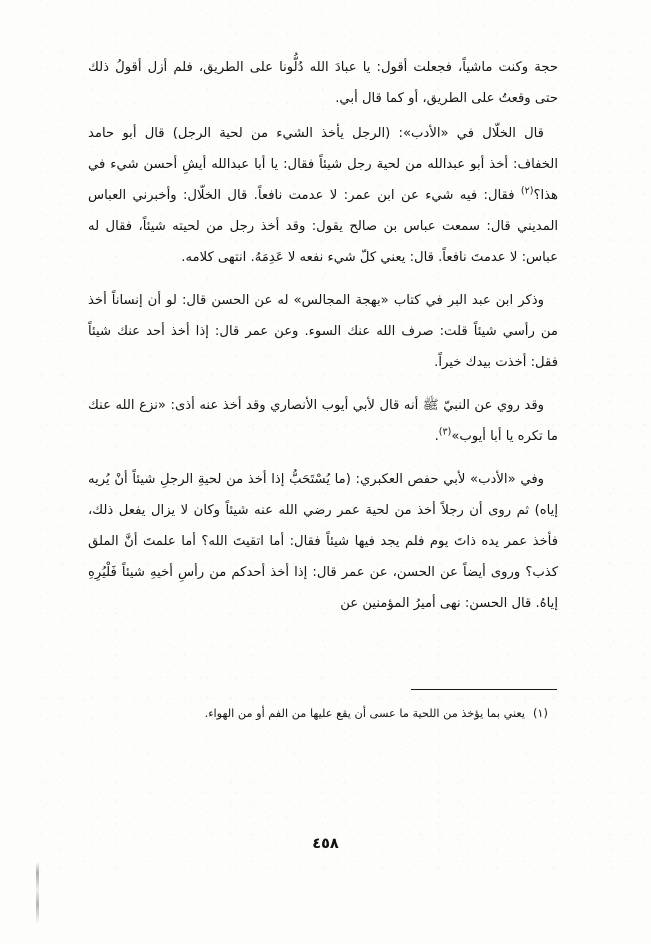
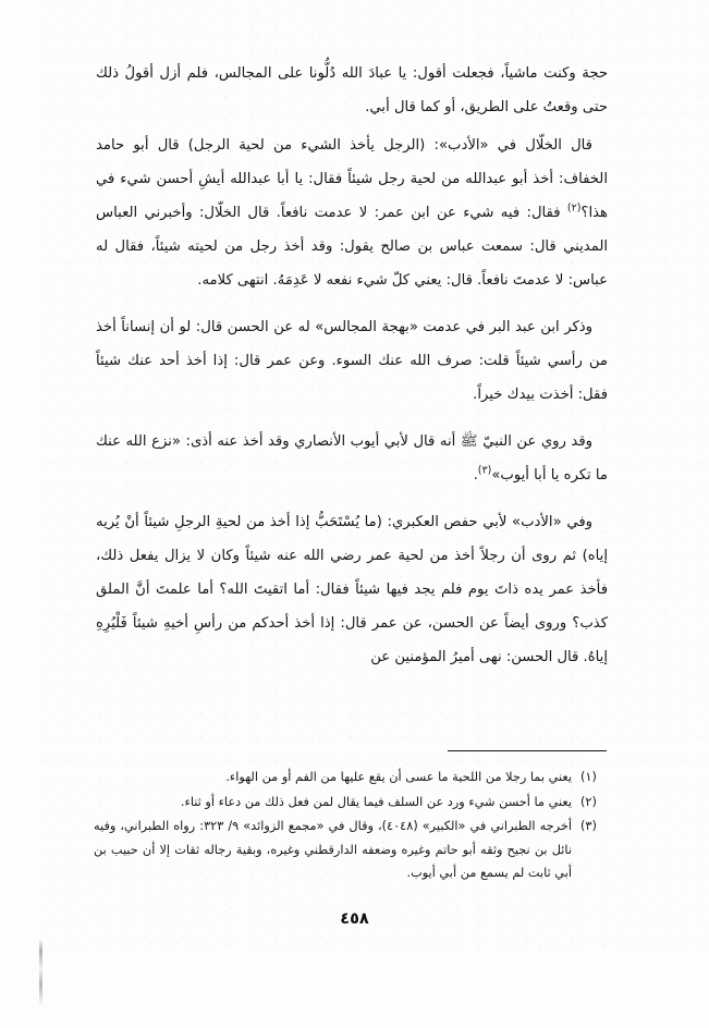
- حجة وكنت ماشياً، فجعلت أقول: يا عبادَ الله دُلُّونا على الطريق، فلم أزل أقولُ ذلك حتى وقعتُ على الطريق، أو كما قال أبي.
+ حجة وكنت ماشياً، فجعلت أقول: يا عبادَ الله دُلُّونا على المجالس، فلم أزل أقولُ ذلك حتى وقعتُ على الطريق، أو كما قال أبي.
  قال الخلّال في «الأدب»: (الرجل يأخذ الشيء من لحية الرجل) قال أبو حامد الخفاف: أخذ أبو عبدالله من لحية رجل شيئاً فقال: يا أبا عبدالله أيشِ أحسن شيء في هذا؟(٢) فقال: فيه شيء عن ابن عمر: لا عدمت نافعاً. قال الخلّال: وأخبرني العباس المديني قال: سمعت عباس بن صالح يقول: وقد أخذ رجل من لحيته شيئاً، فقال له عباس: لا عدمتَ نافعاً. قال: يعني كلّ شيء نفعه لا عَدِمَهُ. انتهى كلامه.
- وذكر ابن عبد البر في كتاب «بهجة المجالس» له عن الحسن قال: لو أن إنساناً أخذ من رأسي شيئاً قلت: صرف الله عنك السوء. وعن عمر قال: إذا أخذ أحد عنك شيئاً فقل: أخذت بيدك خيراً.
+ وذكر ابن عبد البر في عدمت «بهجة المجالس» له عن الحسن قال: لو أن إنساناً أخذ من رأسي شيئاً قلت: صرف الله عنك السوء. وعن عمر قال: إذا أخذ أحد عنك شيئاً فقل: أخذت بيدك خيراً.
  وقد روي عن النبيّ ﷺ أنه قال لأبي أيوب الأنصاري وقد أخذ عنه أذى: «نزع الله عنك ما تكره يا أبا أيوب»(٣).
  وفي «الأدب» لأبي حفص العكبري: (ما يُسْتَحَبُّ إذا أخذ من لحيةِ الرجلِ شيئاً أنْ يُريه إياه) ثم روى أن رجلاً أخذ من لحية عمر رضي الله عنه شيئاً وكان لا يزال يفعل ذلك، فأخذ عمر يده ذاتَ يوم فلم يجد فيها شيئاً فقال: أما اتقيتَ الله؟ أما علمتَ أنَّ الملق كذب؟ وروى أيضاً عن الحسن، عن عمر قال: إذا أخذ أحدكم من رأسِ أخيهِ شيئاً فَلْيُرِهِ إياهُ. قال الحسن: نهى أميرُ المؤمنين عن
  (١)
- يعني بما يؤخذ من اللحية ما عسى أن يقع عليها من الفم أو من الهواء.
+ يعني بما رجلا من اللحية ما عسى أن يقع عليها من الفم أو من الهواء.
+ (٢)
+ يعني ما أحسن شيء ورد عن السلف فيما يقال لمن فعل ذلك من دعاء أو ثناء.
+ (٣)
+ أخرجه الطبراني في «الكبير» (٤٠٤٨)، وقال في «مجمع الزوائد» ٩/ ٣٢٣: رواه الطبراني، وفيه نائل بن نجيح وثقه أبو حاتم وغيره وضعفه الدارقطني وغيره، وبقية رجاله ثقات إلا أن حبيب بن أبي ثابت لم يسمع من أبي أيوب.
  ٤٥٨
